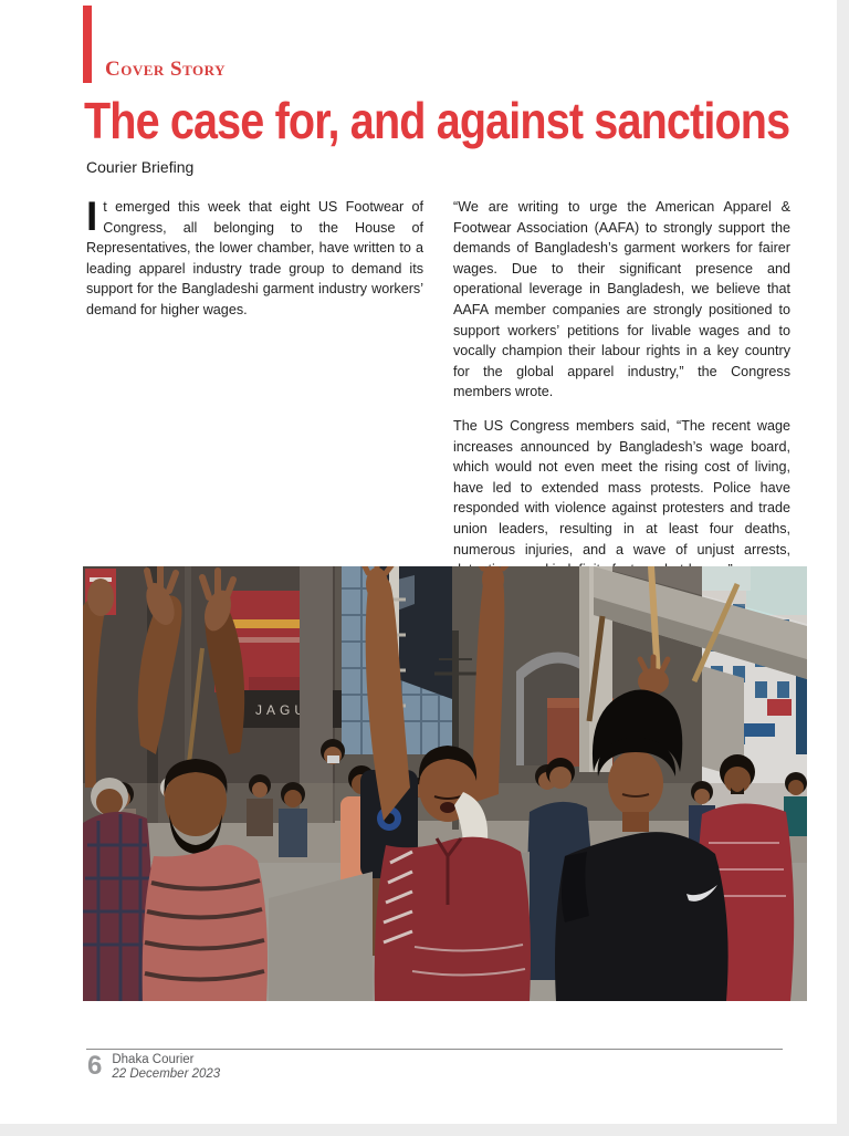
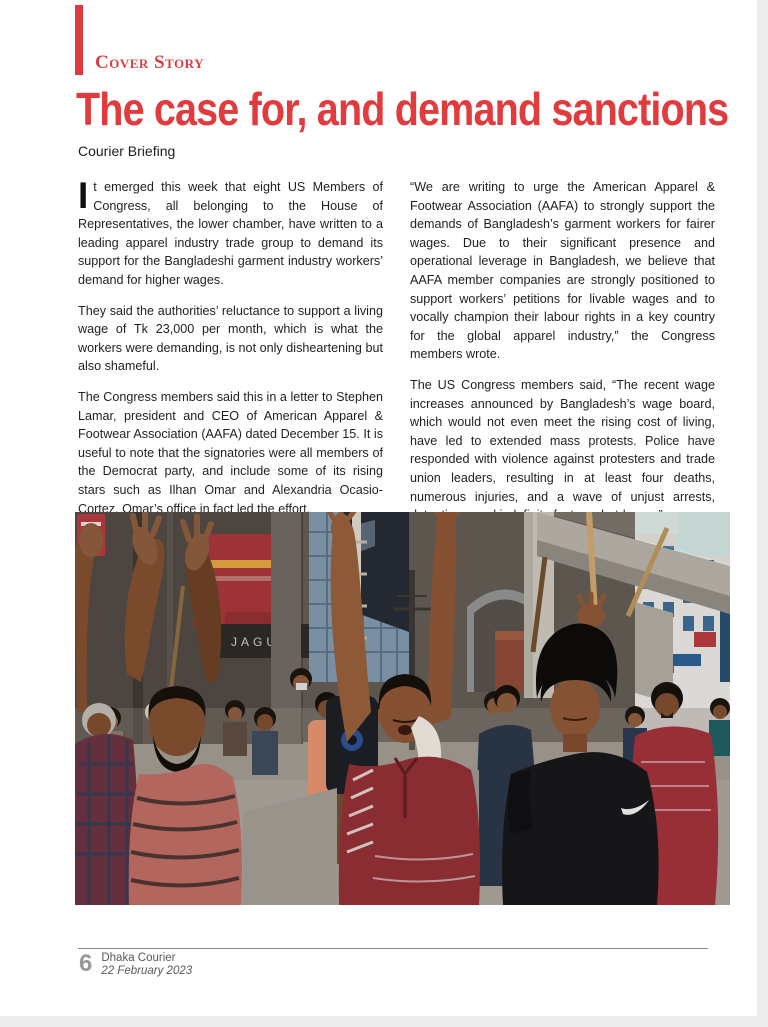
  Cover Story
- The case for, and against sanctions
+ The case for, and demand sanctions
  Courier Briefing
  I
- t emerged this week that eight US Footwear of Congress, all belonging to the House of Representatives, the lower chamber, have written to a leading apparel industry trade group to demand its support for the Bangladeshi garment industry workers’ demand for higher wages.
+ t emerged this week that eight US Members of Congress, all belonging to the House of Representatives, the lower chamber, have written to a leading apparel industry trade group to demand its support for the Bangladeshi garment industry workers’ demand for higher wages.
+ They said the authorities’ reluctance to support a living wage of Tk 23,000 per month, which is what the workers were demanding, is not only disheartening but also shameful.
+ The Congress members said this in a letter to Stephen Lamar, president and CEO of American Apparel & Footwear Association (AAFA) dated December 15. It is useful to note that the signatories were all members of the Democrat party, and include some of its rising stars such as Ilhan Omar and Alexandria Ocasio-Cortez. Omar’s office in fact led the effort.
  “We are writing to urge the American Apparel & Footwear Association (AAFA) to strongly support the demands of Bangladesh’s garment workers for fairer wages. Due to their significant presence and operational leverage in Bangladesh, we believe that AAFA member companies are strongly positioned to support workers’ petitions for livable wages and to vocally champion their labour rights in a key country for the global apparel industry,” the Congress members wrote.
  The US Congress members said, “The recent wage increases announced by Bangladesh’s wage board, which would not even meet the rising cost of living, have led to extended mass protests. Police have responded with violence against protesters and trade union leaders, resulting in at least four deaths, numerous injuries, and a wave of unjust arrests,
  6
  Dhaka Courier
- 22 December 2023
+ 22 February 2023
